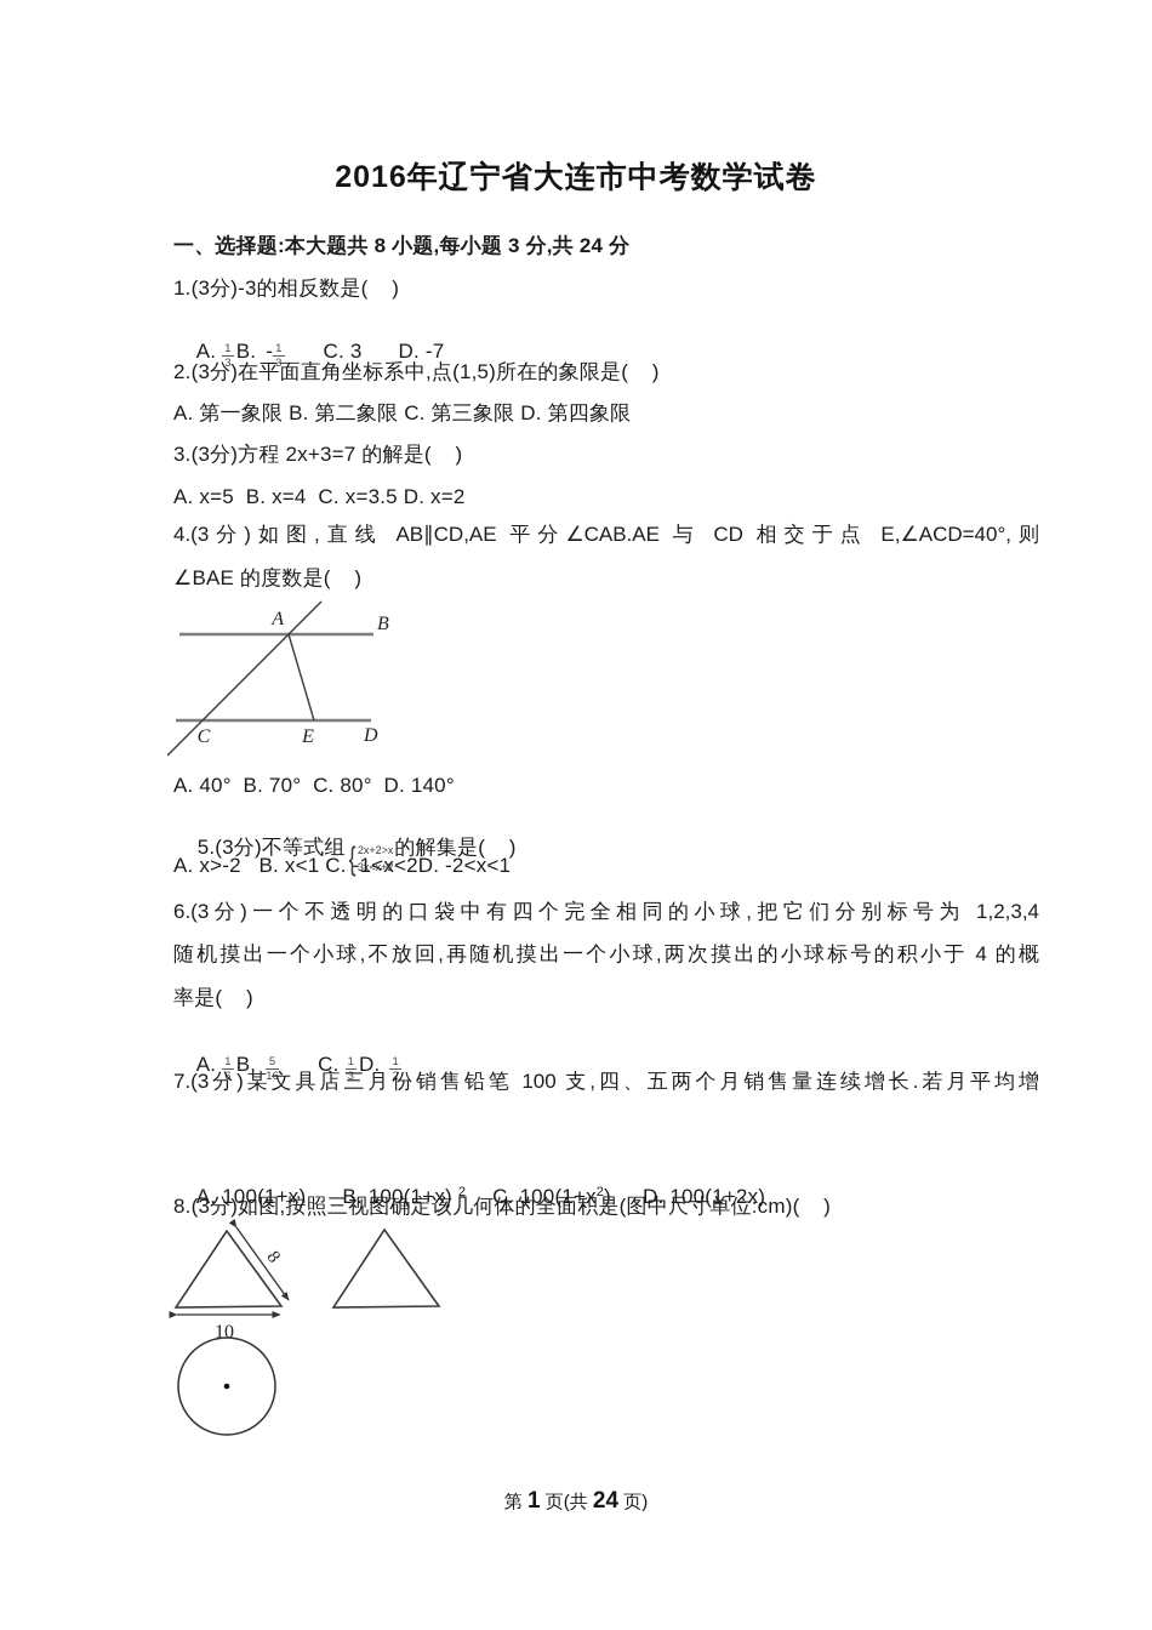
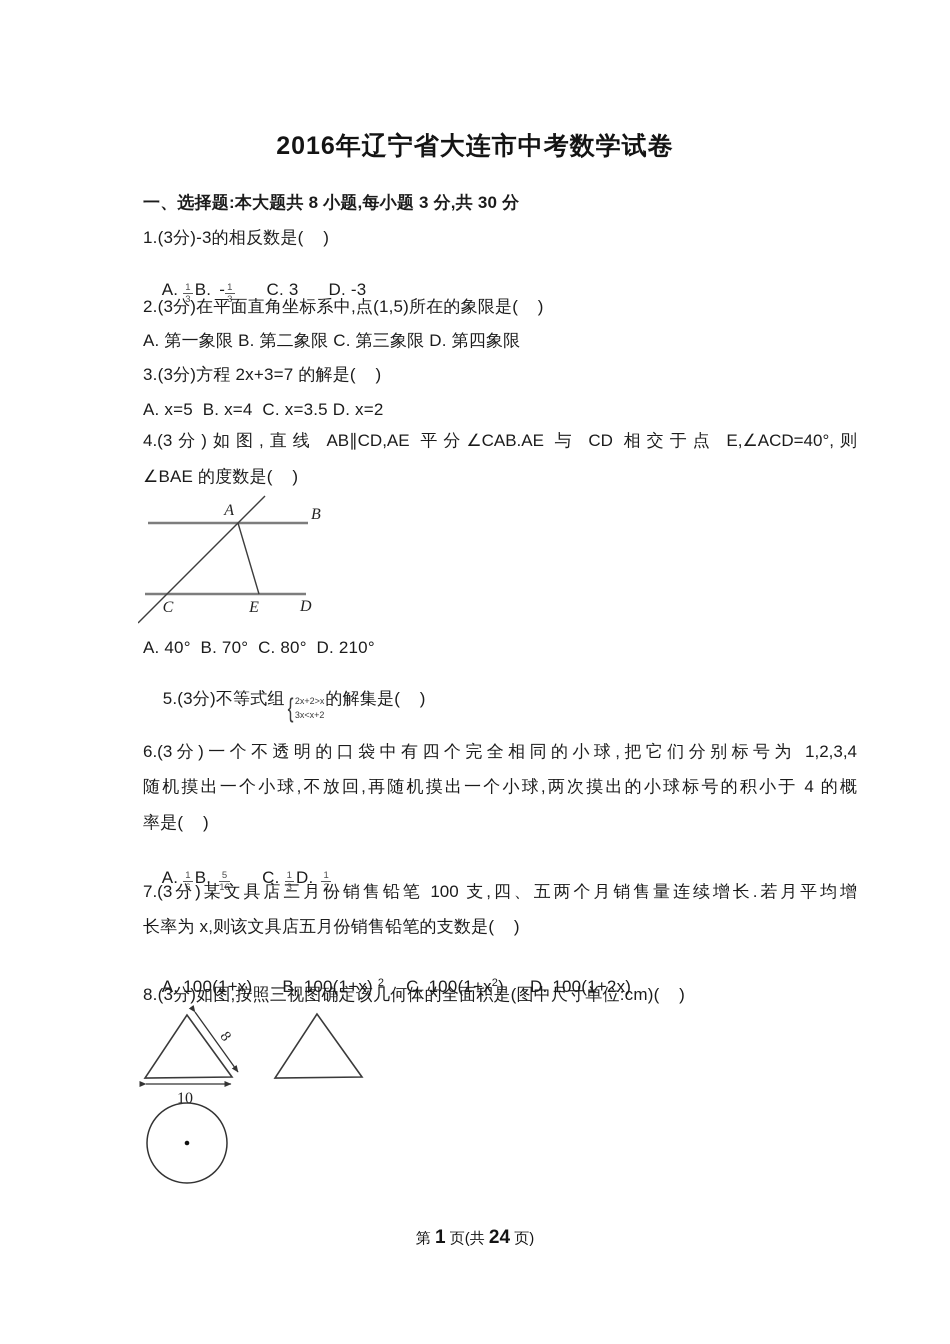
  2016年辽宁省大连市中考数学试卷
- 一、选择题:本大题共 8 小题,每小题 3 分,共 24 分
+ 一、选择题:本大题共 8 小题,每小题 3 分,共 30 分
  1.(3分)-3的相反数是( )
  A.
  1
  3
  B. -
  1
  3
- C. 3 D. -7
+ C. 3 D. -3
  2.(3分)在平面直角坐标系中,点(1,5)所在的象限是( )
  A. 第一象限 B. 第二象限 C. 第三象限 D. 第四象限
  3.(3分)方程 2x+3=7 的解是( )
  A. x=5 B. x=4 C. x=3.5 D. x=2
  4.(3分)如图,直线 AB∥CD,AE 平分∠CAB.AE 与 CD 相交于点 E,∠ACD=40°,则
  ∠BAE 的度数是( )
  A
  B
  C
  E
  D
- A. 40° B. 70° C. 80° D. 140°
+ A. 40° B. 70° C. 80° D. 210°
  5.(3分)不等式组{
  2x+2>x
  3x<x+2
  的解集是( )
- A. x>-2 B. x<1 C. -1<x<2D. -2<x<1
  6.(3分)一个不透明的口袋中有四个完全相同的小球,把它们分别标号为 1,2,3,4
  随机摸出一个小球,不放回,再随机摸出一个小球,两次摸出的小球标号的积小于 4 的概
  率是( )
  A.
  1
  6
  B.
  5
  16
  C.
  1
  3
  D.
  1
  2
  7.(3分)某文具店三月份销售铅笔 100 支,四、五两个月销售量连续增长.若月平均增
+ 长率为 x,则该文具店五月份销售铅笔的支数是( )
  A. 100(1+x) B. 100(1+x) 2 C. 100(1+x2) D. 100(1+2x)
  8.(3分)如图,按照三视图确定该几何体的全面积是(图中尺寸单位:cm)( )
  10
  第 1 页(共 24 页)
